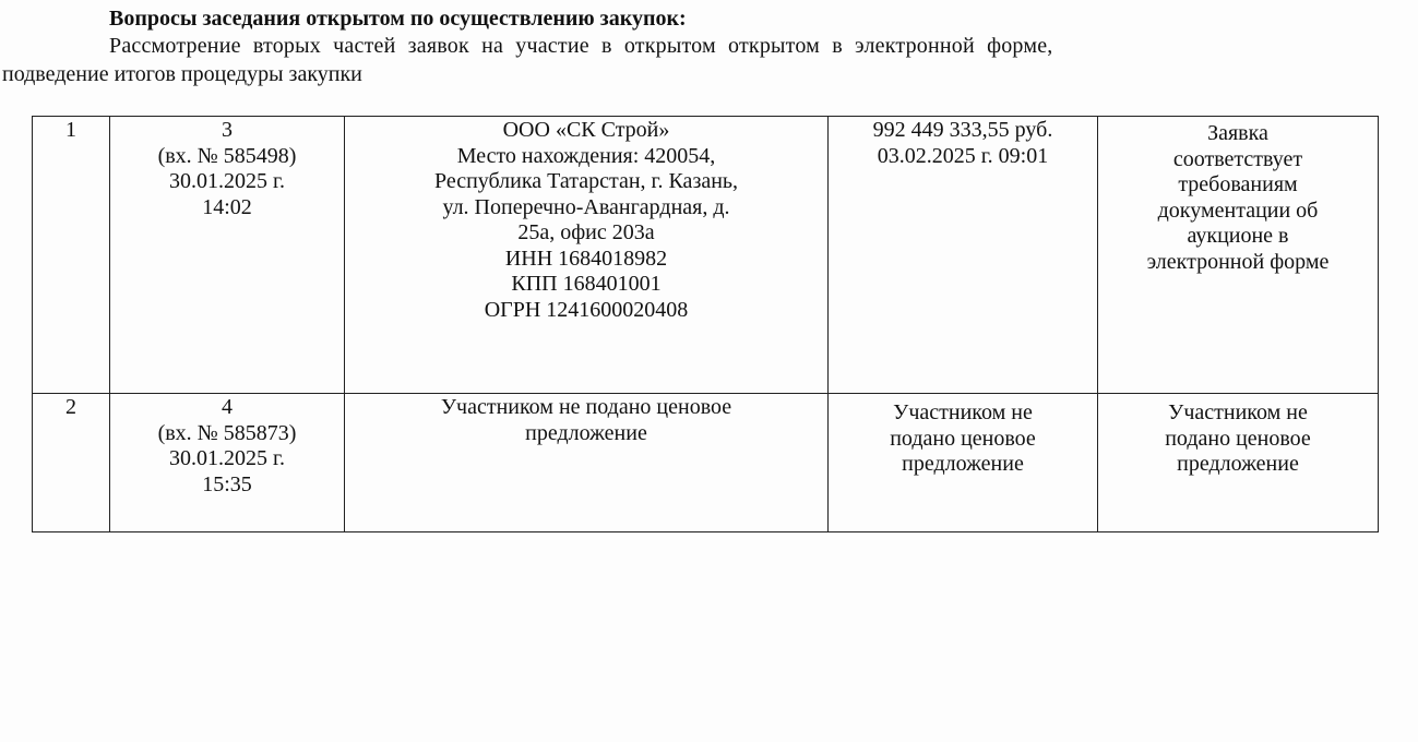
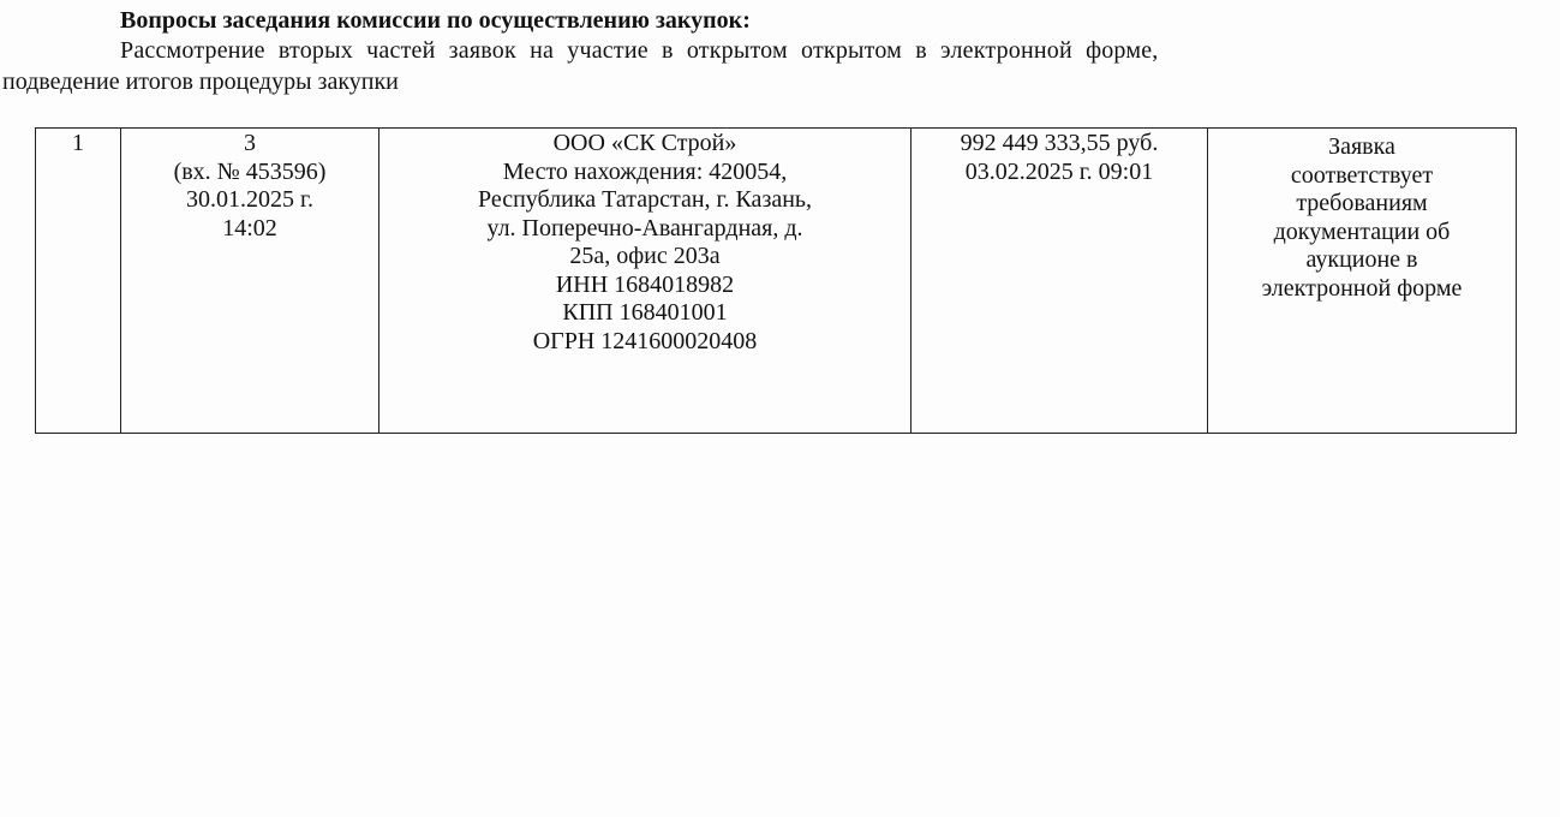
- Вопросы заседания открытом по осуществлению закупок:
+ Вопросы заседания комиссии по осуществлению закупок:
  Рассмотрение вторых частей заявок на участие в открытом открытом в электронной форме,
  подведение итогов процедуры закупки
- 1	3 (вх. № 585498) 30.01.2025 г. 14:02	ООО «СК Строй» Место нахождения: 420054, Республика Татарстан, г. Казань, ул. Поперечно-Авангардная, д. 25а, офис 203а ИНН 1684018982 КПП 168401001 ОГРН 1241600020408	992 449 333,55 руб. 03.02.2025 г. 09:01	Заявка соответствует требованиям документации об аукционе в электронной форме
+ 1	3 (вх. № 453596) 30.01.2025 г. 14:02	ООО «СК Строй» Место нахождения: 420054, Республика Татарстан, г. Казань, ул. Поперечно-Авангардная, д. 25а, офис 203а ИНН 1684018982 КПП 168401001 ОГРН 1241600020408	992 449 333,55 руб. 03.02.2025 г. 09:01	Заявка соответствует требованиям документации об аукционе в электронной форме
- 2	4 (вх. № 585873) 30.01.2025 г. 15:35	Участником не подано ценовое предложение	Участником не подано ценовое предложение	Участником не подано ценовое предложение
